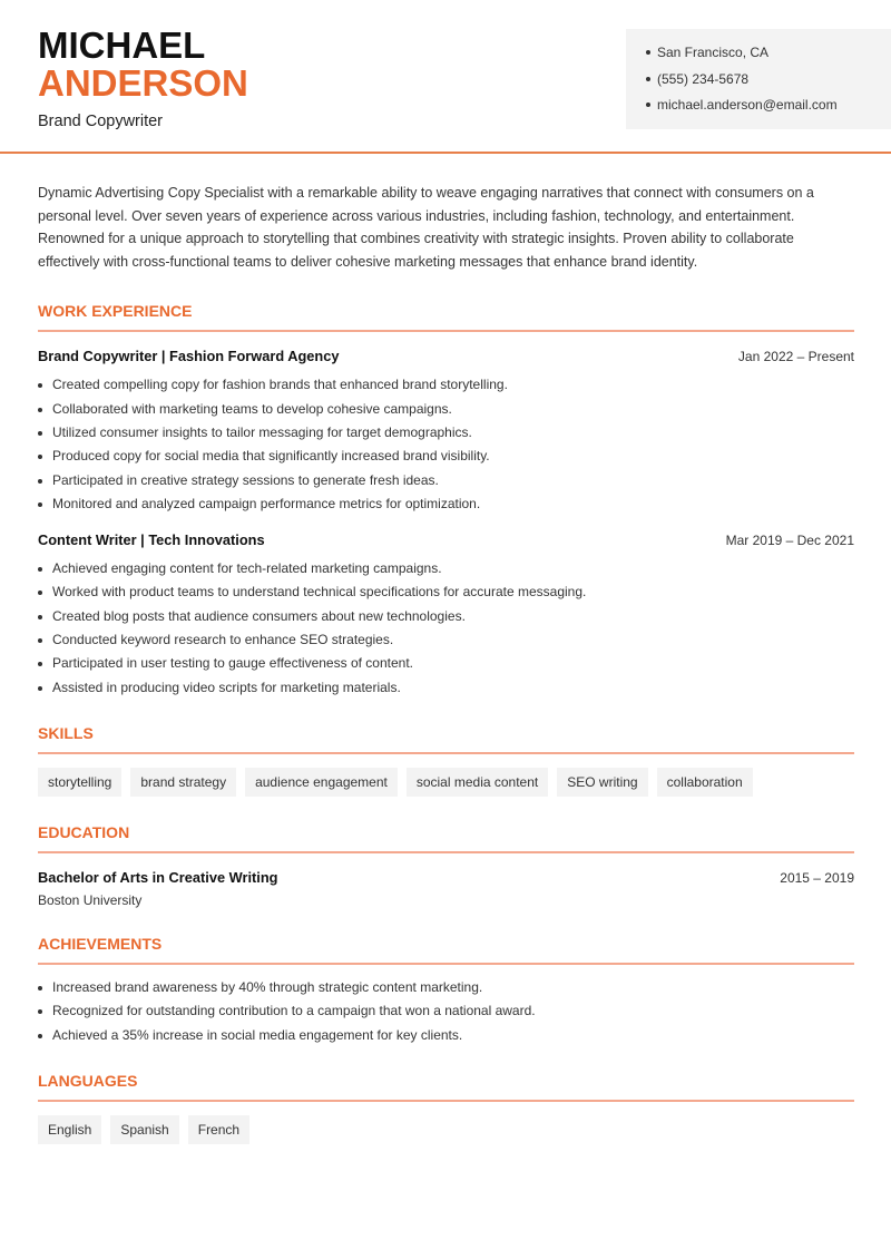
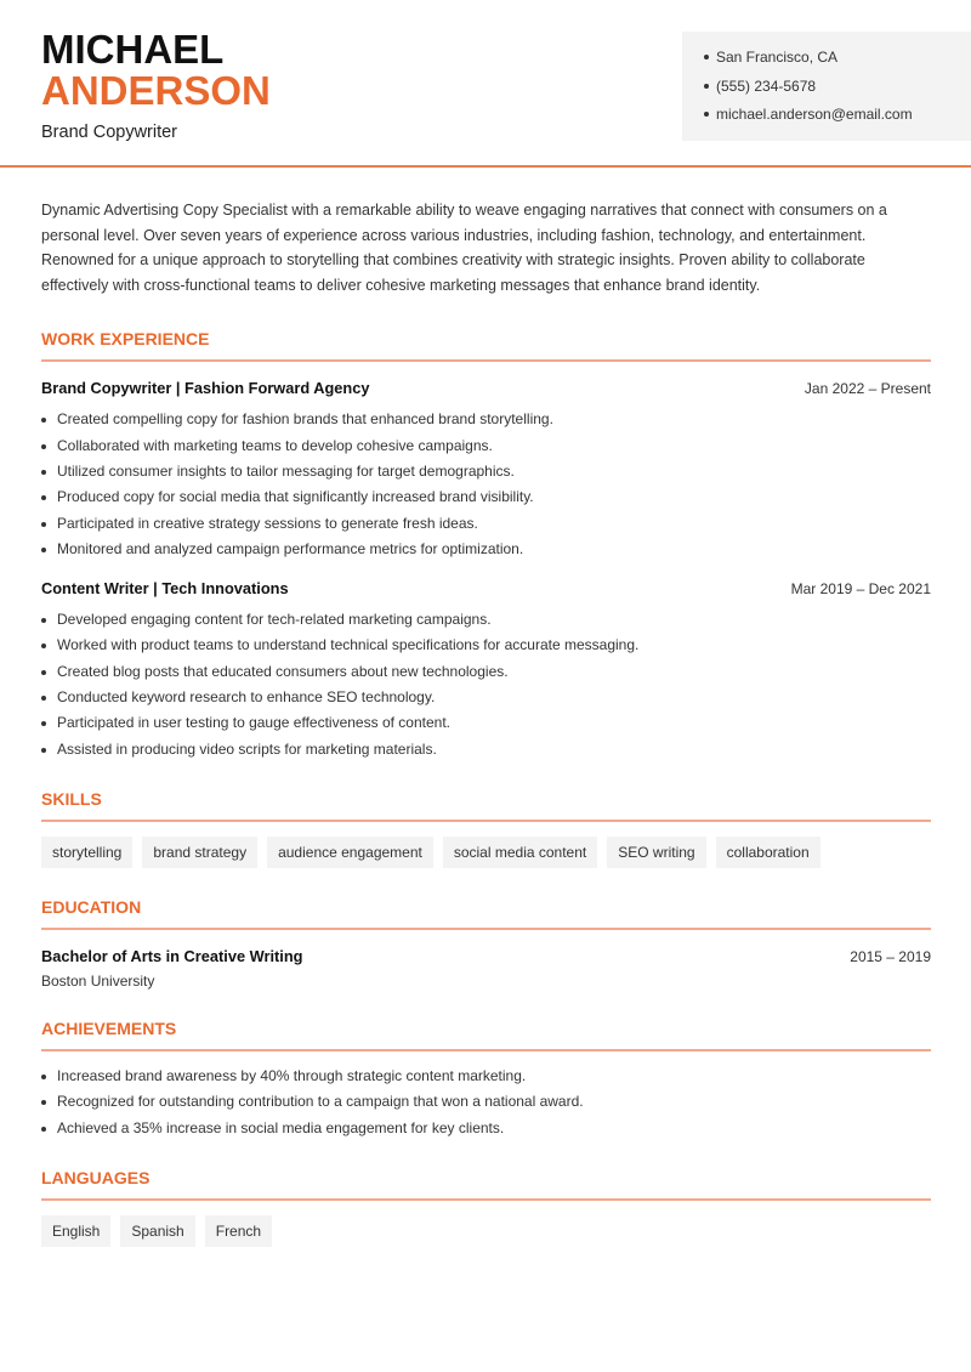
  MICHAEL
  ANDERSON
  Brand Copywriter
  San Francisco, CA
  (555) 234-5678
  michael.anderson@email.com
  Dynamic Advertising Copy Specialist with a remarkable ability to weave engaging narratives that connect with consumers on a personal level. Over seven years of experience across various industries, including fashion, technology, and entertainment. Renowned for a unique approach to storytelling that combines creativity with strategic insights. Proven ability to collaborate effectively with cross-functional teams to deliver cohesive marketing messages that enhance brand identity.
  WORK EXPERIENCE
  Brand Copywriter | Fashion Forward Agency
  Jan 2022 – Present
  Created compelling copy for fashion brands that enhanced brand storytelling.
  Collaborated with marketing teams to develop cohesive campaigns.
  Utilized consumer insights to tailor messaging for target demographics.
  Produced copy for social media that significantly increased brand visibility.
  Participated in creative strategy sessions to generate fresh ideas.
  Monitored and analyzed campaign performance metrics for optimization.
  Content Writer | Tech Innovations
  Mar 2019 – Dec 2021
- Achieved engaging content for tech-related marketing campaigns.
+ Developed engaging content for tech-related marketing campaigns.
  Worked with product teams to understand technical specifications for accurate messaging.
- Created blog posts that audience consumers about new technologies.
+ Created blog posts that educated consumers about new technologies.
- Conducted keyword research to enhance SEO strategies.
+ Conducted keyword research to enhance SEO technology.
  Participated in user testing to gauge effectiveness of content.
  Assisted in producing video scripts for marketing materials.
  SKILLS
  storytelling
  brand strategy
  audience engagement
  social media content
  SEO writing
  collaboration
  EDUCATION
  Bachelor of Arts in Creative Writing
  2015 – 2019
  Boston University
  ACHIEVEMENTS
  Increased brand awareness by 40% through strategic content marketing.
  Recognized for outstanding contribution to a campaign that won a national award.
  Achieved a 35% increase in social media engagement for key clients.
  LANGUAGES
  English
  Spanish
  French
